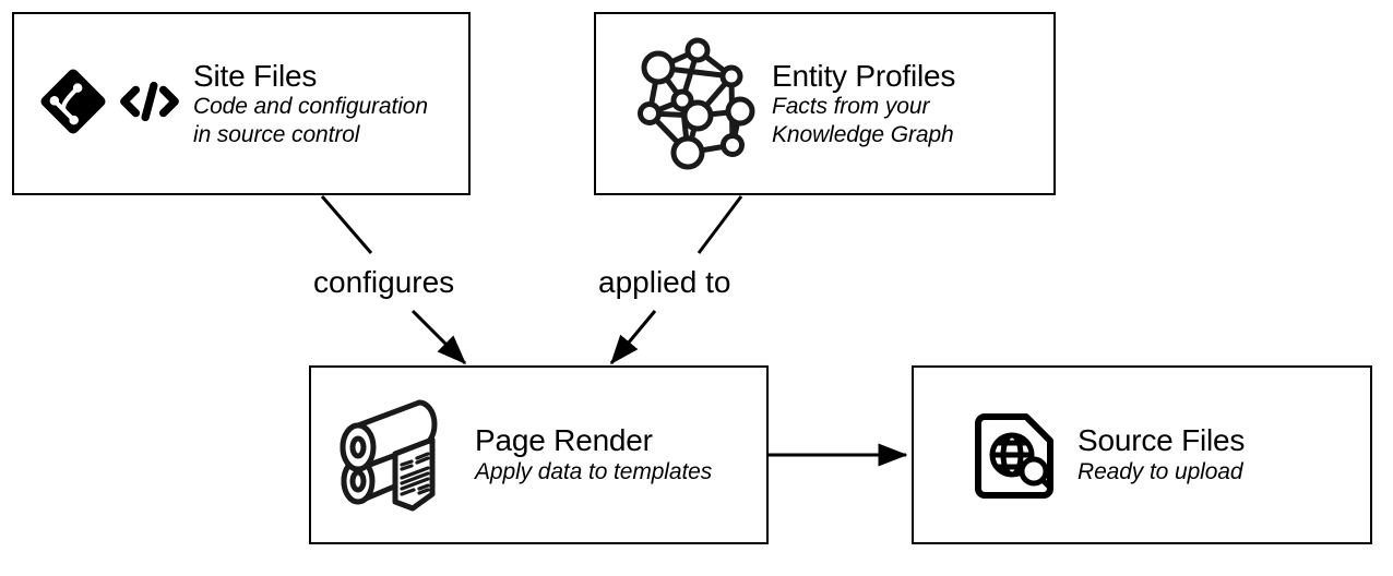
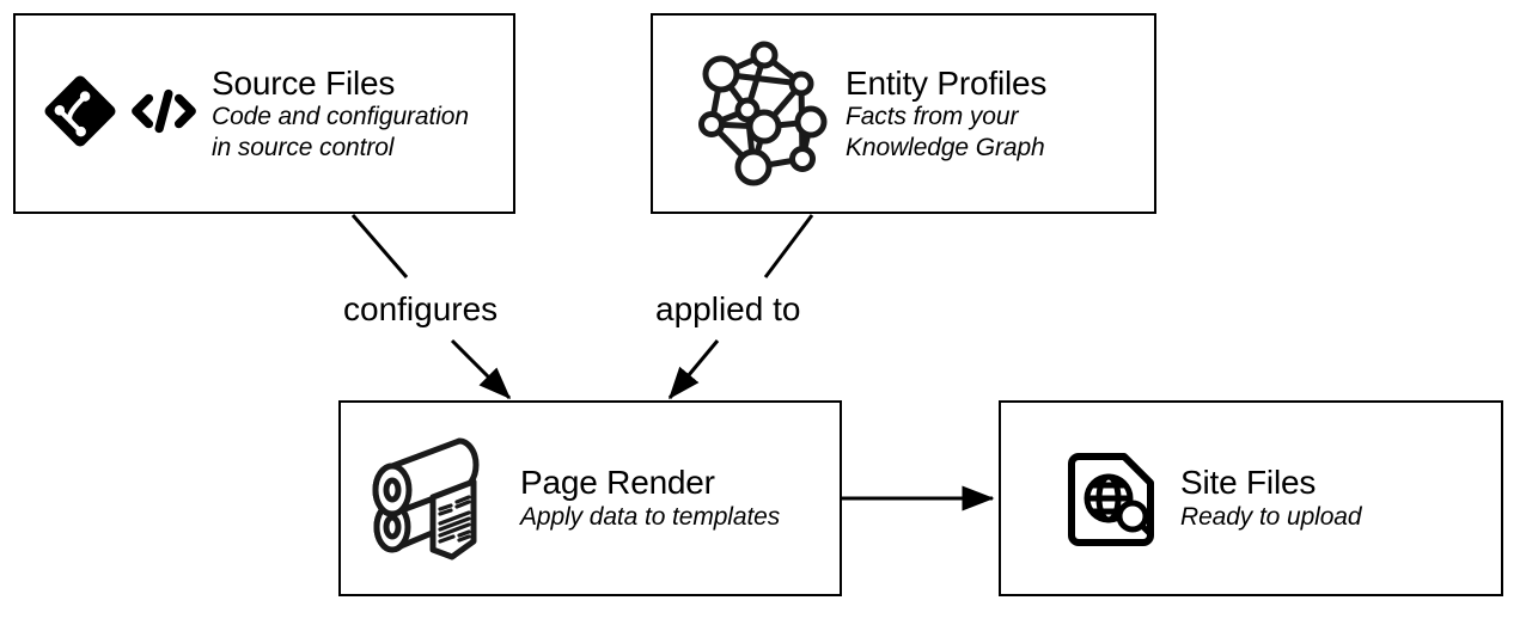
- Site Files
+ Source Files
  Code and configuration
  in source control
  Entity Profiles
  Facts from your
  Knowledge Graph
  Page Render
  Apply data to templates
- Source Files
+ Site Files
  Ready to upload
  configures
  applied to
